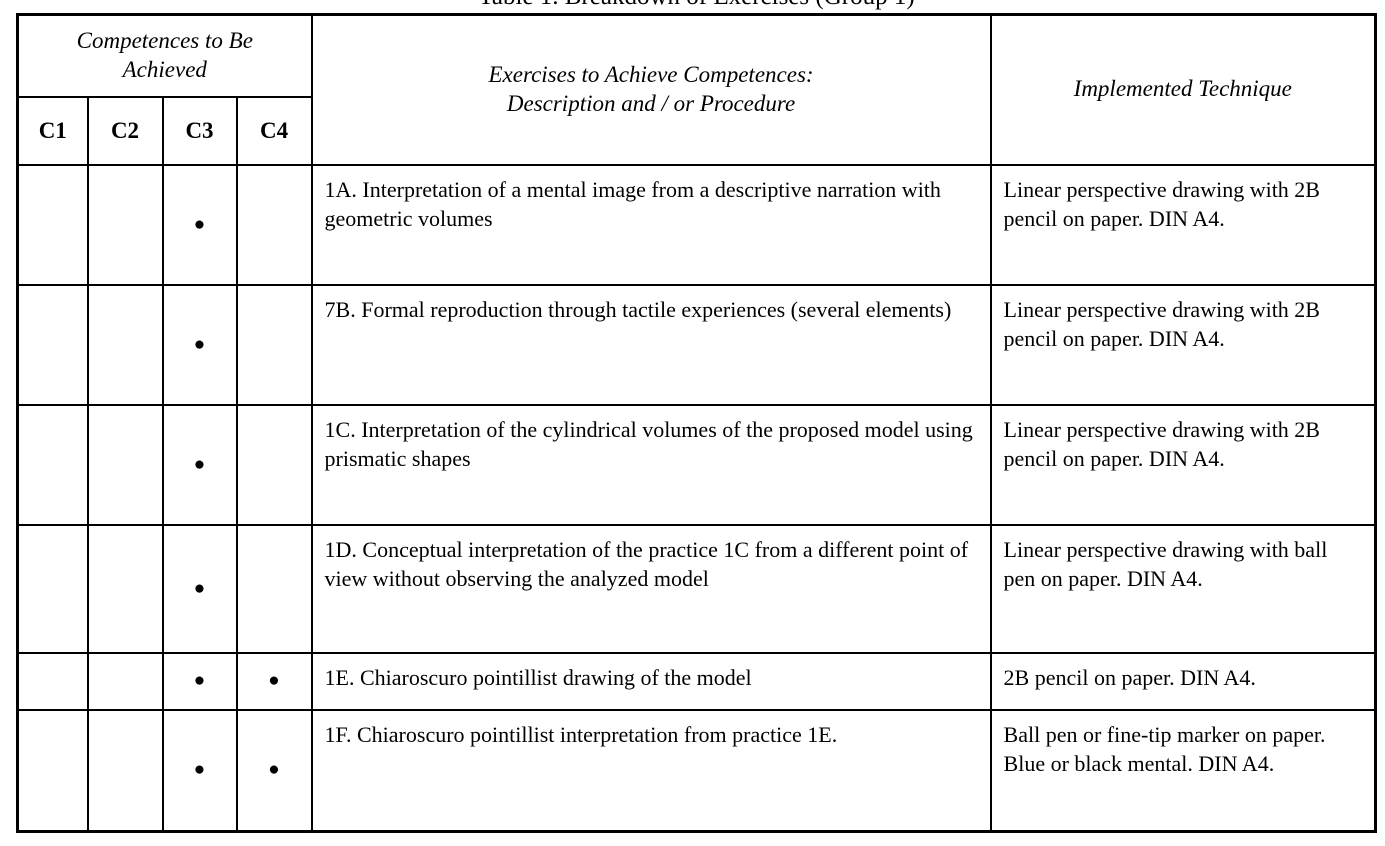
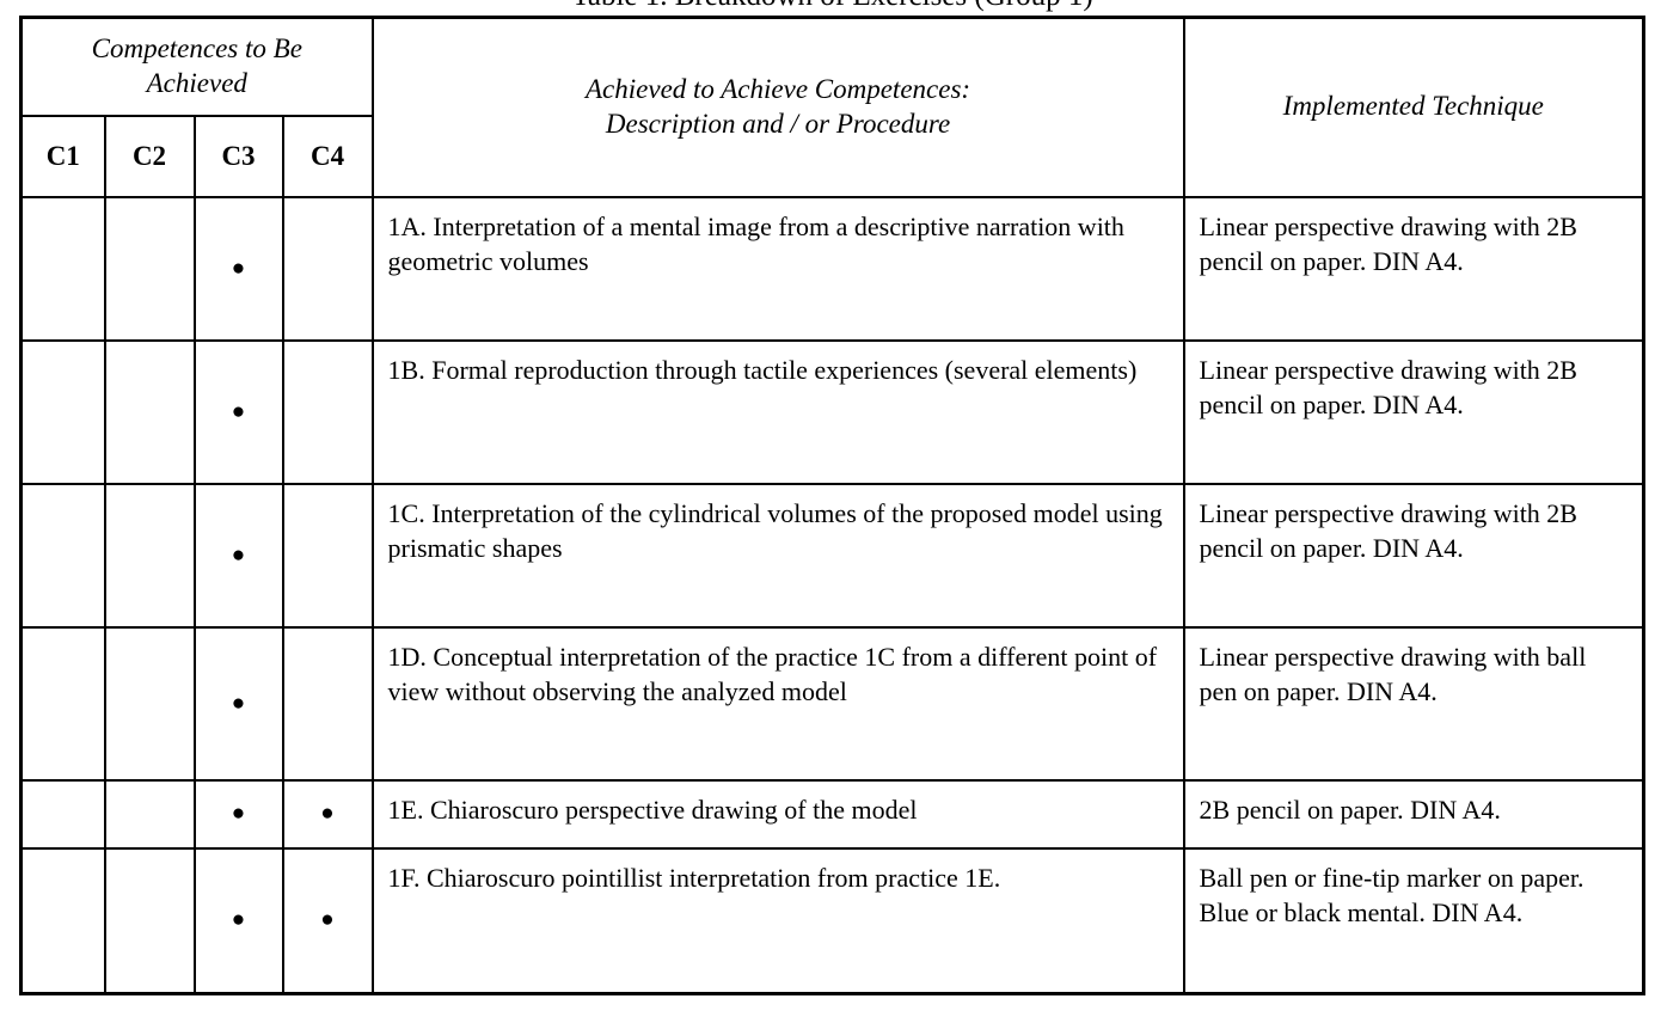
- Competences to Be Achieved	Exercises to Achieve Competences: Description and / or Procedure	Implemented Technique
+ Competences to Be Achieved	Achieved to Achieve Competences: Description and / or Procedure	Implemented Technique
  C1	C2	C3	C4
  		●		1A. Interpretation of a mental image from a descriptive narration with geometric volumes	Linear perspective drawing with 2B pencil on paper. DIN A4.
- 		●		7B. Formal reproduction through tactile experiences (several elements)	Linear perspective drawing with 2B pencil on paper. DIN A4.
+ 		●		1B. Formal reproduction through tactile experiences (several elements)	Linear perspective drawing with 2B pencil on paper. DIN A4.
  		●		1C. Interpretation of the cylindrical volumes of the proposed model using prismatic shapes	Linear perspective drawing with 2B pencil on paper. DIN A4.
  		●		1D. Conceptual interpretation of the practice 1C from a different point of view without observing the analyzed model	Linear perspective drawing with ball pen on paper. DIN A4.
- 		●	●	1E. Chiaroscuro pointillist drawing of the model	2B pencil on paper. DIN A4.
+ 		●	●	1E. Chiaroscuro perspective drawing of the model	2B pencil on paper. DIN A4.
  		●	●	1F. Chiaroscuro pointillist interpretation from practice 1E.	Ball pen or fine-tip marker on paper. Blue or black mental. DIN A4.
